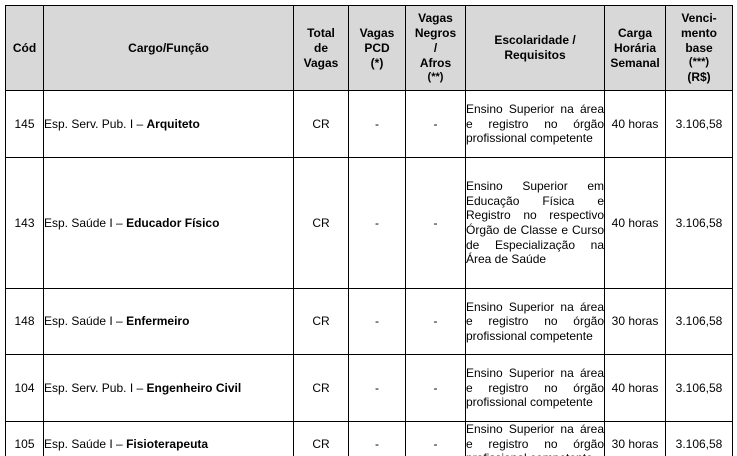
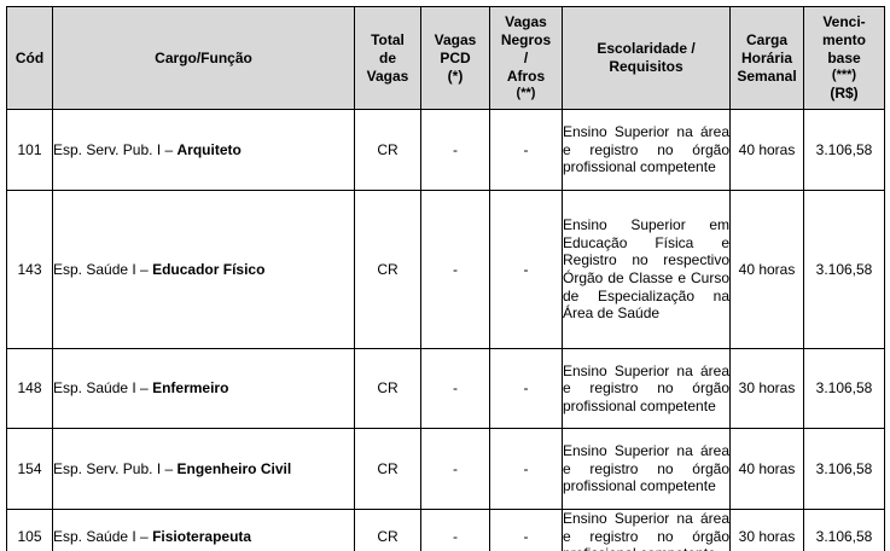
  Cód	Cargo/Função	Total de Vagas	Vagas PCD (*)	Vagas Negros / Afros (**)	Escolaridade / Requisitos	Carga Horária Semanal	Venci- mento base (***) (R$)
- 145	Esp. Serv. Pub. I – Arquiteto	CR	-	-	Ensino Superior na área e registro no órgão profissional competente	40 horas	3.106,58
+ 101	Esp. Serv. Pub. I – Arquiteto	CR	-	-	Ensino Superior na área e registro no órgão profissional competente	40 horas	3.106,58
  143	Esp. Saúde I – Educador Físico	CR	-	-	Ensino Superior em Educação Física e Registro no respectivo Órgão de Classe e Curso de Especialização na Área de Saúde	40 horas	3.106,58
  148	Esp. Saúde I – Enfermeiro	CR	-	-	Ensino Superior na área e registro no órgão profissional competente	30 horas	3.106,58
- 104	Esp. Serv. Pub. I – Engenheiro Civil	CR	-	-	Ensino Superior na área e registro no órgão profissional competente	40 horas	3.106,58
+ 154	Esp. Serv. Pub. I – Engenheiro Civil	CR	-	-	Ensino Superior na área e registro no órgão profissional competente	40 horas	3.106,58
  105	Esp. Saúde I – Fisioterapeuta	CR	-	-	Ensino Superior na área e registro no órgão	30 horas	3.106,58
